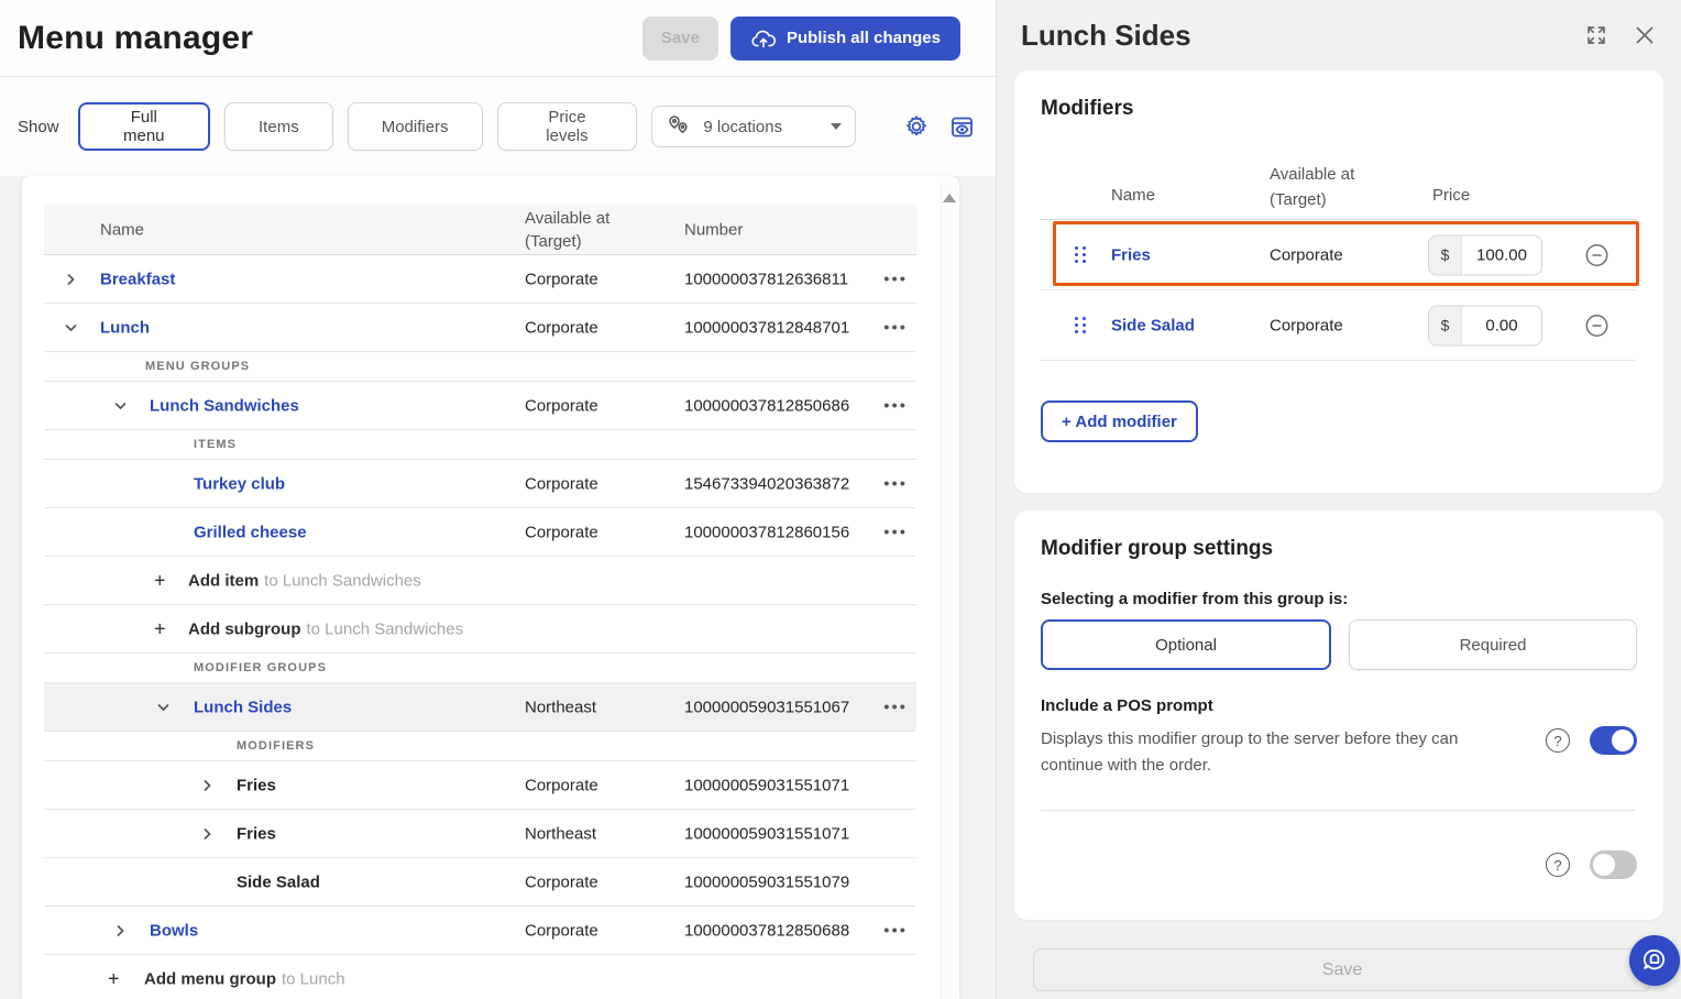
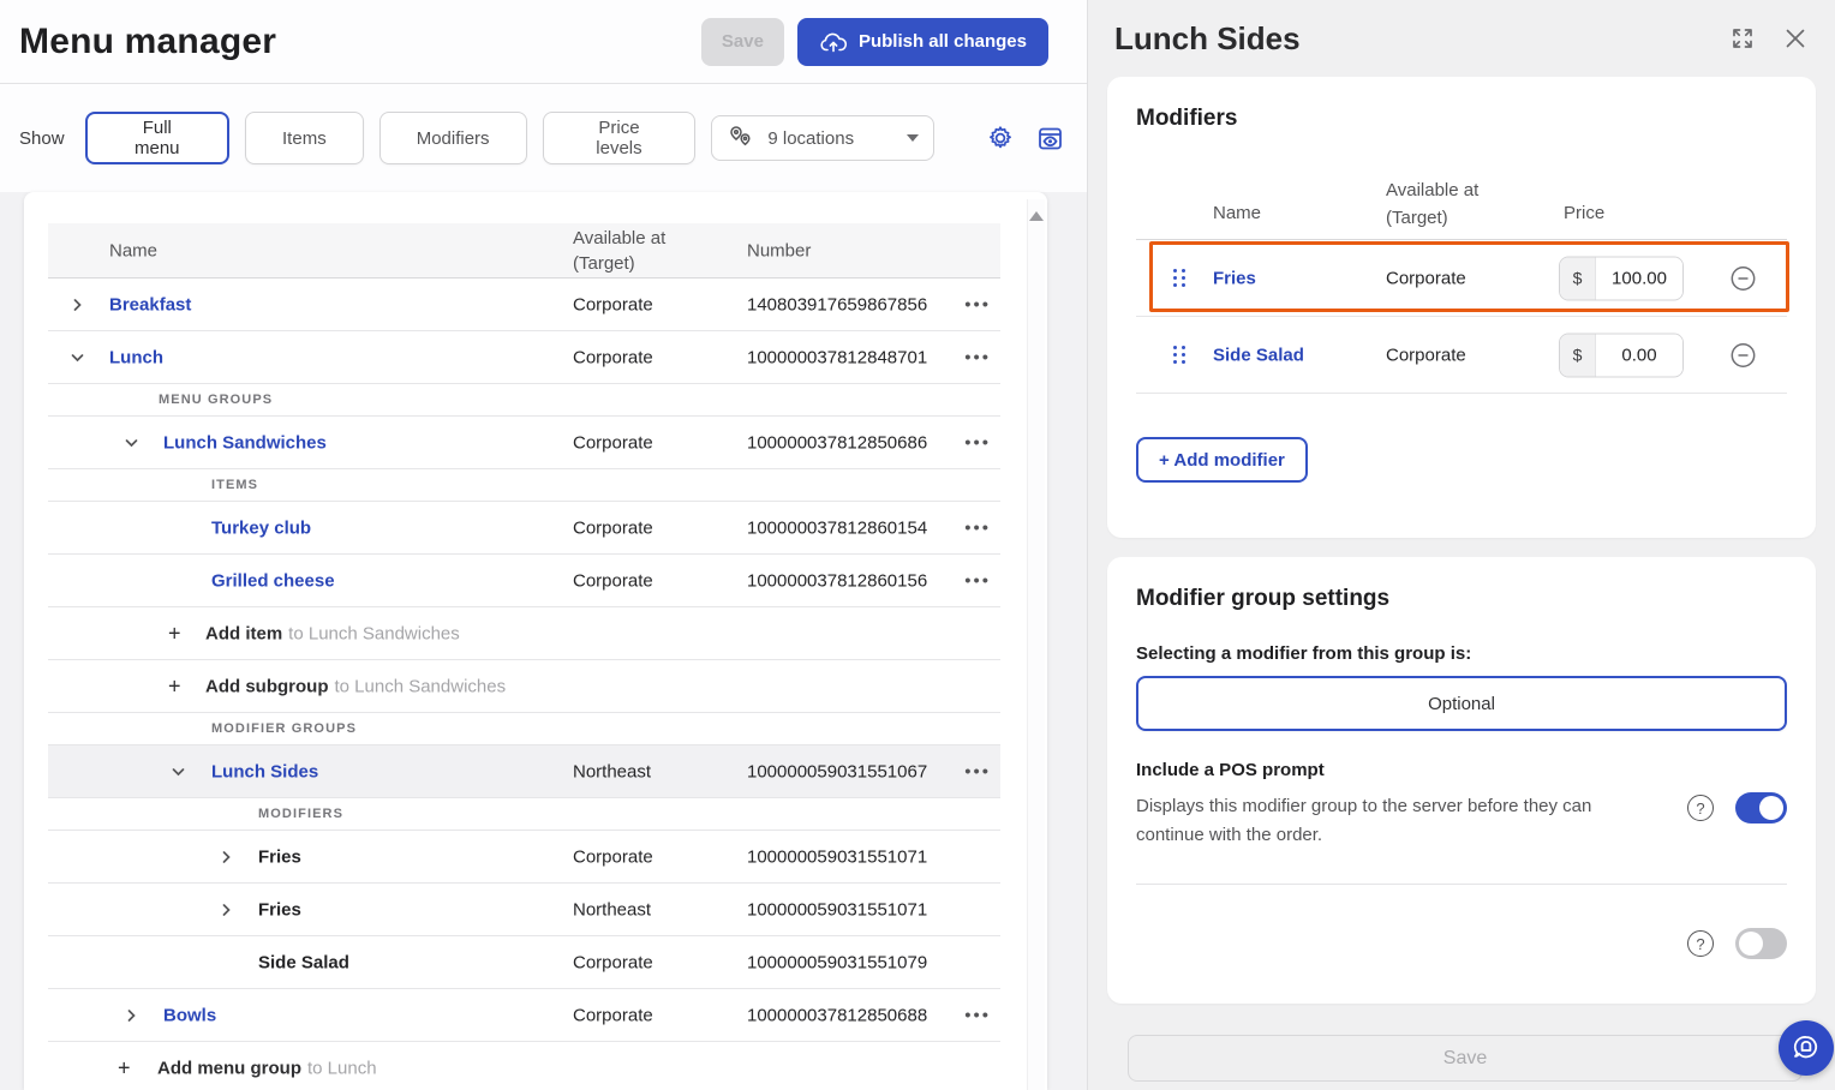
  Menu manager
  Save
  Publish all changes
  Show
  Full menu
  Items
  Modifiers
  Price levels
  9 locations
  Name
  Available at
  (Target)
  Number
  Breakfast
  Corporate
- 100000037812636811
+ 140803917659867856
  •••
  Lunch
  Corporate
  100000037812848701
  •••
  MENU GROUPS
  Lunch Sandwiches
  Corporate
  100000037812850686
  •••
  ITEMS
  Turkey club
  Corporate
- 154673394020363872
+ 100000037812860154
  •••
  Grilled cheese
  Corporate
  100000037812860156
  •••
  +
  Add item to Lunch Sandwiches
  +
  Add subgroup to Lunch Sandwiches
  MODIFIER GROUPS
  Lunch Sides
  Northeast
  100000059031551067
  •••
  MODIFIERS
  Fries
  Corporate
  100000059031551071
  Fries
  Northeast
  100000059031551071
  Side Salad
  Corporate
  100000059031551079
  Bowls
  Corporate
  100000037812850688
  •••
  +
  Add menu group to Lunch
  Lunch Sides
  Modifiers
  Name
  Available at
  (Target)
  Price
  Fries
  Corporate
  $
  100.00
  Side Salad
  Corporate
  $
  0.00
  + Add modifier
  Modifier group settings
  Selecting a modifier from this group is:
  Optional
- Required
  Include a POS prompt
  Displays this modifier group to the server before they can continue with the order.
  ?
  ?
  Save
